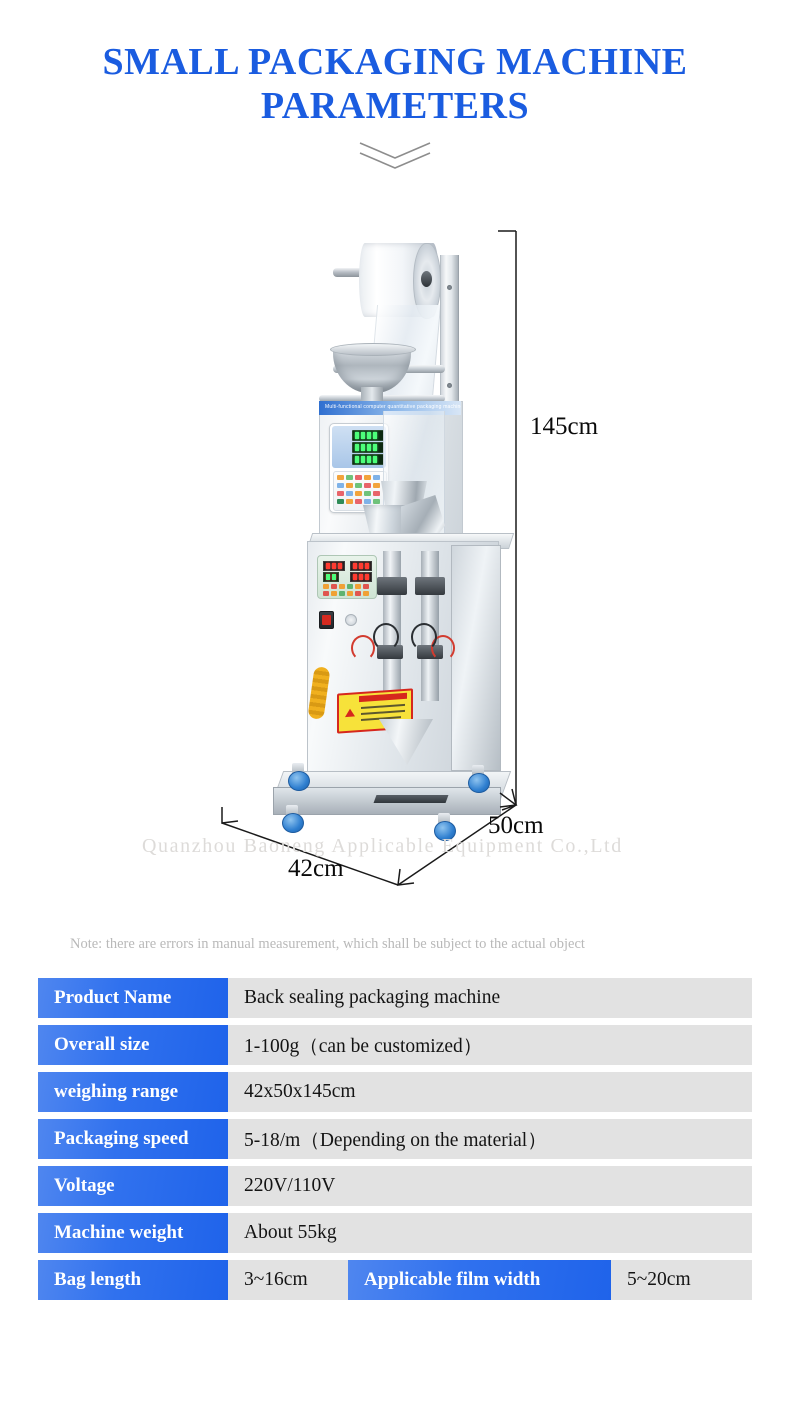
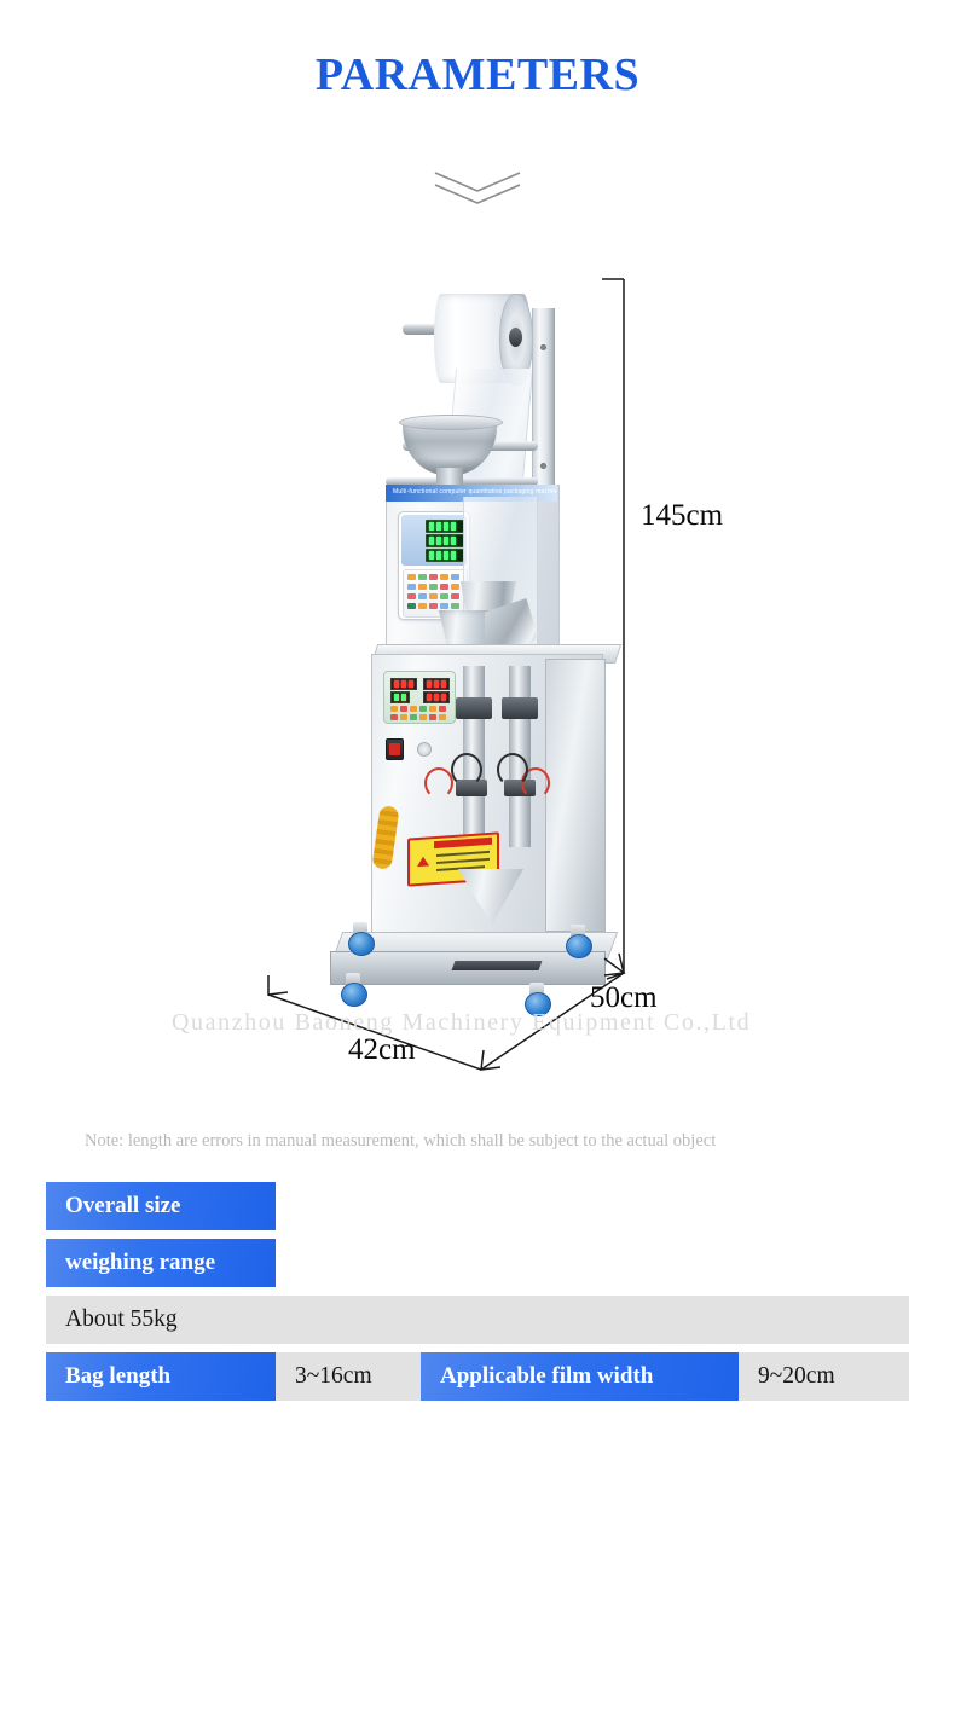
- SMALL PACKAGING MACHINE
  PARAMETERS
- Quanzhou Baoneng Applicable Equipment Co.,Ltd
+ Quanzhou Baoneng Machinery Equipment Co.,Ltd
  145cm
  50cm
  42cm
- Note: there are errors in manual measurement, which shall be subject to the actual object
+ Note: length are errors in manual measurement, which shall be subject to the actual object
- Product Name
- Back sealing packaging machine
  Overall size
- 1-100g（can be customized）
  weighing range
- 42x50x145cm
- Packaging speed
- 5-18/m（Depending on the material）
- Voltage
- 220V/110V
- Machine weight
  About 55kg
  Bag length
  3~16cm
  Applicable film width
- 5~20cm
+ 9~20cm
